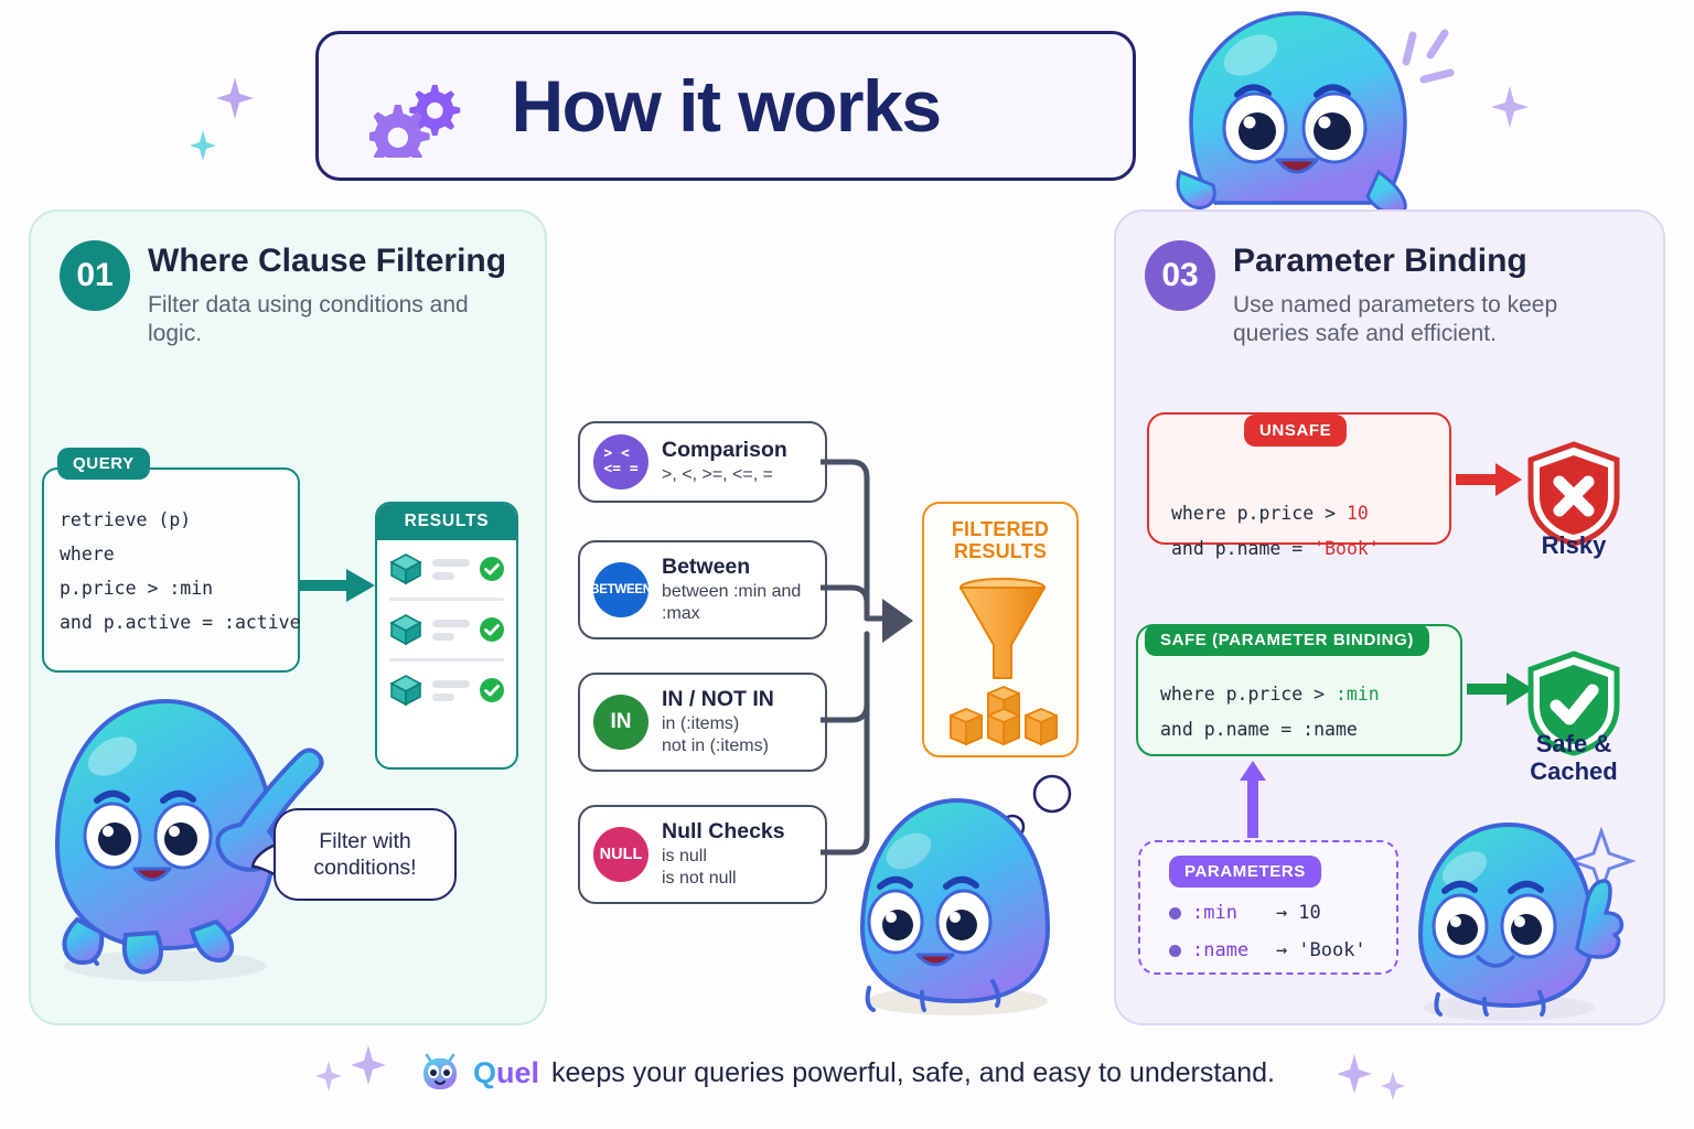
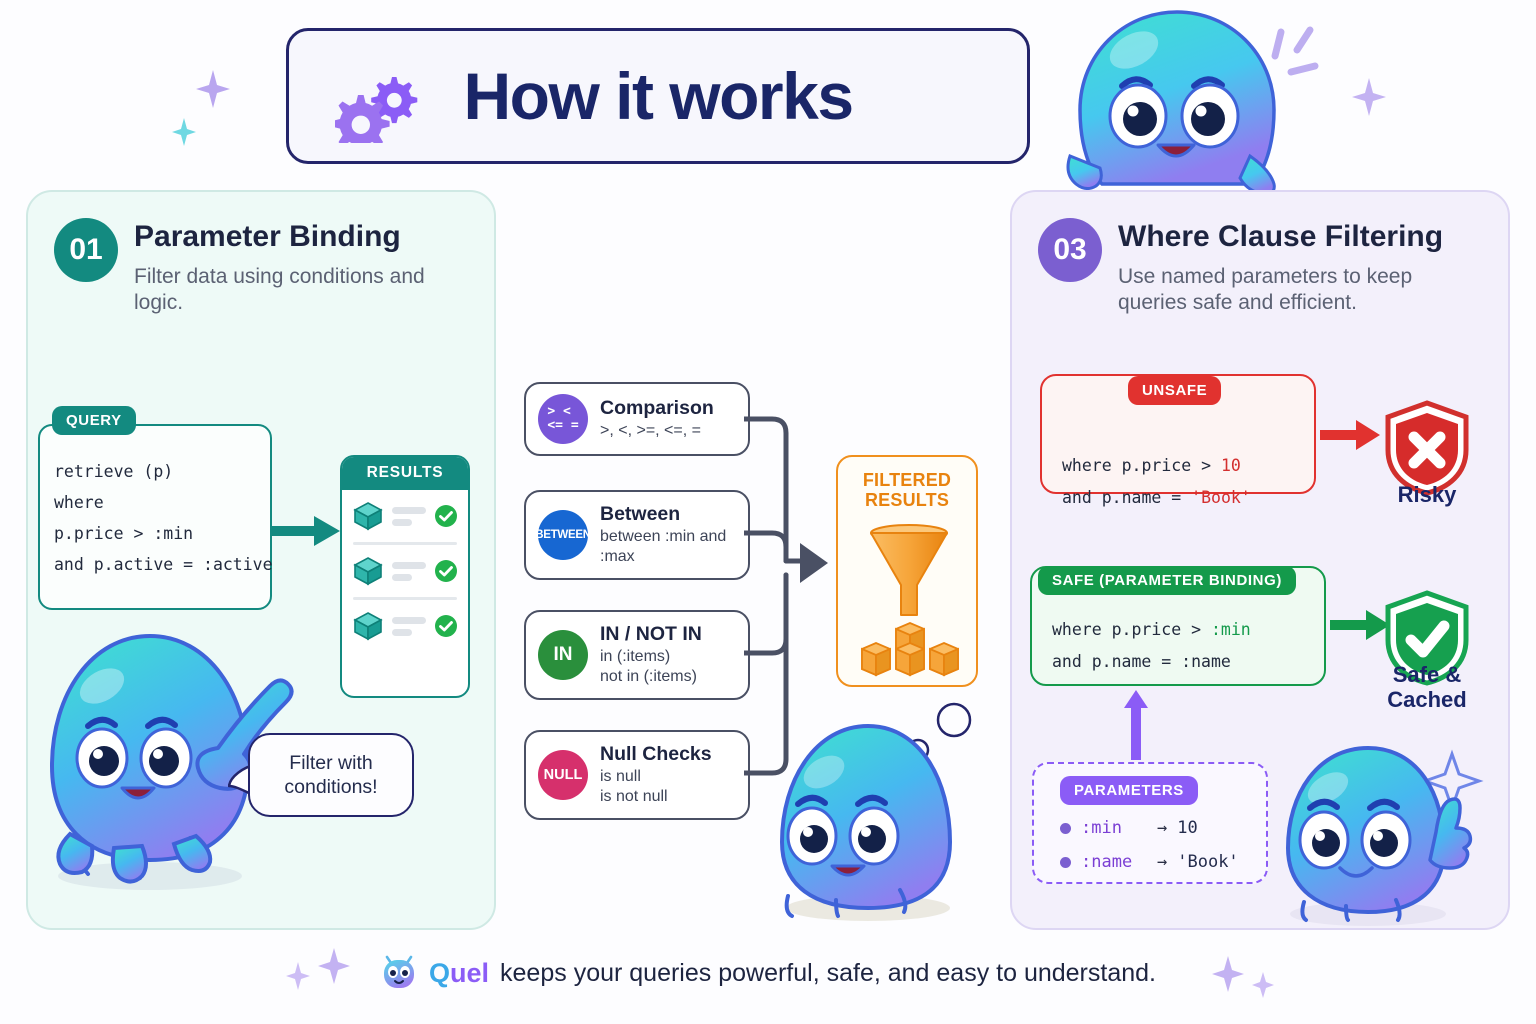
  How it works
  01
- Where Clause Filtering
+ Parameter Binding
  Filter data using conditions and logic.
  QUERY
  retrieve (p)
  where
  p.price > :min
  and p.active = :active
  RESULTS
  Filter with
  conditions!
  > <
  <= =
  Comparison
  >, <, >=, <=, =
  BETWEEN
  Between
  between :min and :max
  IN
  IN / NOT IN
  in (:items)
  not in (:items)
  NULL
  Null Checks
  is null
  is not null
  FILTERED RESULTS
  03
- Parameter Binding
+ Where Clause Filtering
  Use named parameters to keep queries safe and efficient.
  UNSAFE
  where p.price > 10
  and p.name = 'Book'
  Risky
  SAFE (PARAMETER BINDING)
  where p.price > :min
  and p.name = :name
  Safe & Cached
  PARAMETERS
  :min
  →
  10
  :name
  →
  'Book'
  Quel
  keeps your queries powerful, safe, and easy to understand.
